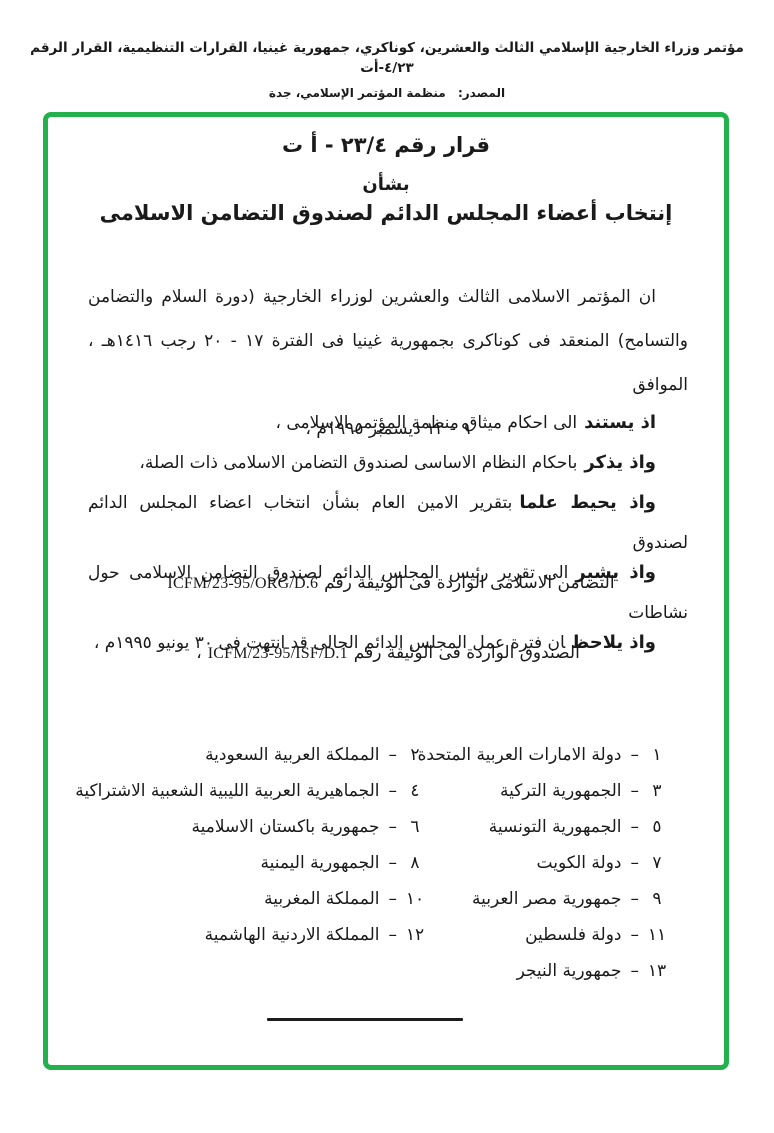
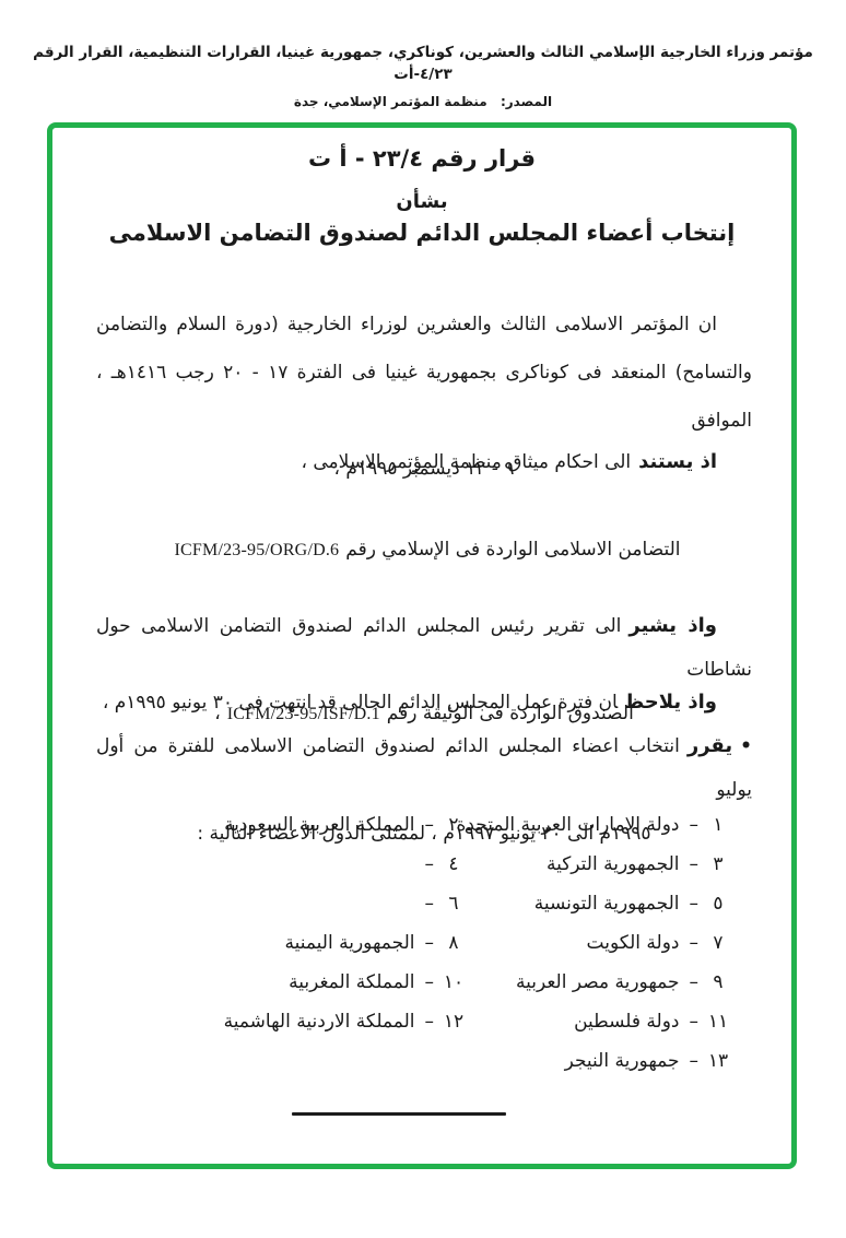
  مؤتمر وزراء الخارجية الإسلامي الثالث والعشرين، كوناكري، جمهورية غينيا، القرارات التنظيمية، القرار الرقم ٤/٢٣-أت
  المصدر: منظمة المؤتمر الإسلامي، جدة
  قرار رقم ٢٣/٤ - أ ت
  بشأن
  إنتخاب أعضاء المجلس الدائم لصندوق التضامن الاسلامى
  ان المؤتمر الاسلامى الثالث والعشرين لوزراء الخارجية (دورة السلام والتضامن
  والتسامح) المنعقد فى كوناكرى بجمهورية غينيا فى الفترة ١٧ - ٢٠ رجب ١٤١٦هـ ، الموافق
  ٩ - ١٢ ديسمبر ١٩٩٥م ،
  اذ يستندالى احكام ميثاق منظمة المؤتمر الاسلامى ،
- واذ يذكرباحكام النظام الاساسى لصندوق التضامن الاسلامى ذات الصلة،
- واذ يحيط علمابتقرير الامين العام بشأن انتخاب اعضاء المجلس الدائم لصندوق
- التضامن الاسلامى الواردة فى الوثيقة رقمICFM/23-95/ORG/D.6
+ التضامن الاسلامى الواردة فى الإسلامي رقمICFM/23-95/ORG/D.6
  واذ يشيرالى تقرير رئيس المجلس الدائم لصندوق التضامن الاسلامى حول نشاطات
  الصندوق الواردة فى الوثيقة رقمICFM/23-95/ISF/D.1،
  واذ يلاحظان فترة عمل المجلس الدائم الحالى قد انتهت فى ٣٠ يونيو ١٩٩٥م ،
+ •يقررانتخاب اعضاء المجلس الدائم لصندوق التضامن الاسلامى للفترة من أول يوليو
+ ١٩٩٥م الى ٣٠ يونيو ١٩٩٧م ، لممثلى الدول الاعضاء التالية :
  ١
  –
  دولة الامارات العربية المتحدة
  ٣
  –
  الجمهورية التركية
  ٥
  –
  الجمهورية التونسية
  ٧
  –
  دولة الكويت
  ٩
  –
  جمهورية مصر العربية
  ١١
  –
  دولة فلسطين
  ١٣
  –
  جمهورية النيجر
  ٢
  –
  المملكة العربية السعودية
  ٤
  –
- الجماهيرية العربية الليبية الشعبية الاشتراكية
  ٦
  –
- جمهورية باكستان الاسلامية
  ٨
  –
  الجمهورية اليمنية
  ١٠
  –
  المملكة المغربية
  ١٢
  –
  المملكة الاردنية الهاشمية
